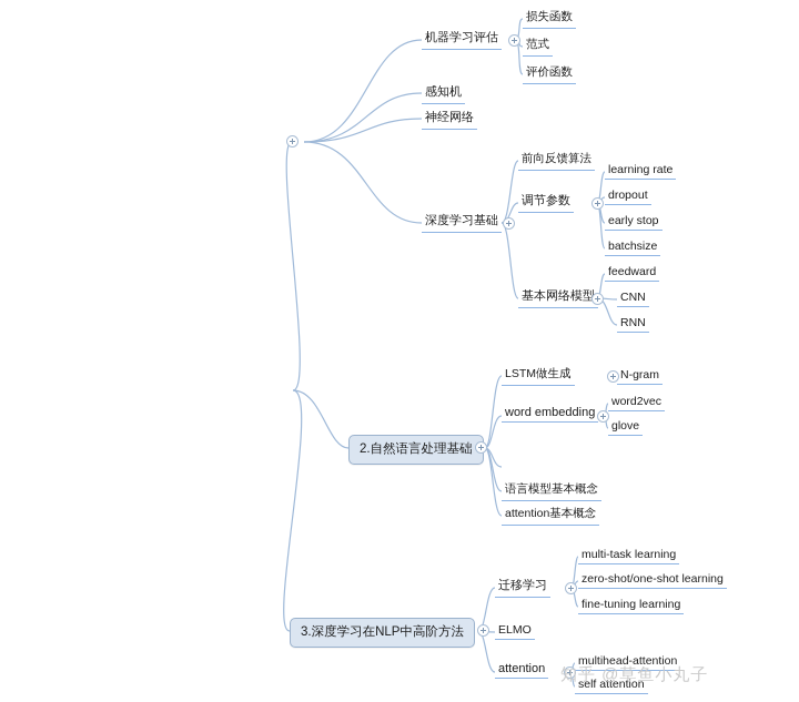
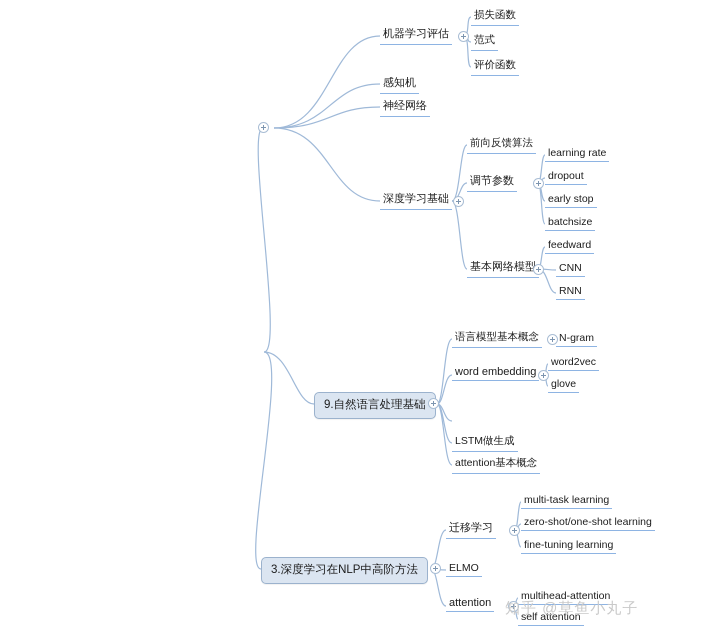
  机器学习评估
  损失函数
  范式
  评价函数
  感知机
  神经网络
  深度学习基础
  前向反馈算法
  调节参数
  learning rate
  dropout
  early stop
  batchsize
  基本网络模型
  feedward
  CNN
  RNN
- 2.自然语言处理基础
+ 9.自然语言处理基础
- LSTM做生成
+ 语言模型基本概念
  N-gram
  word embedding
  word2vec
  glove
- 语言模型基本概念
+ LSTM做生成
  attention基本概念
  3.深度学习在NLP中高阶方法
  迁移学习
  multi-task learning
  zero-shot/one-shot learning
  fine-tuning learning
  ELMO
  attention
  multihead-attention
  self attention
  知乎 @草鱼小丸子
